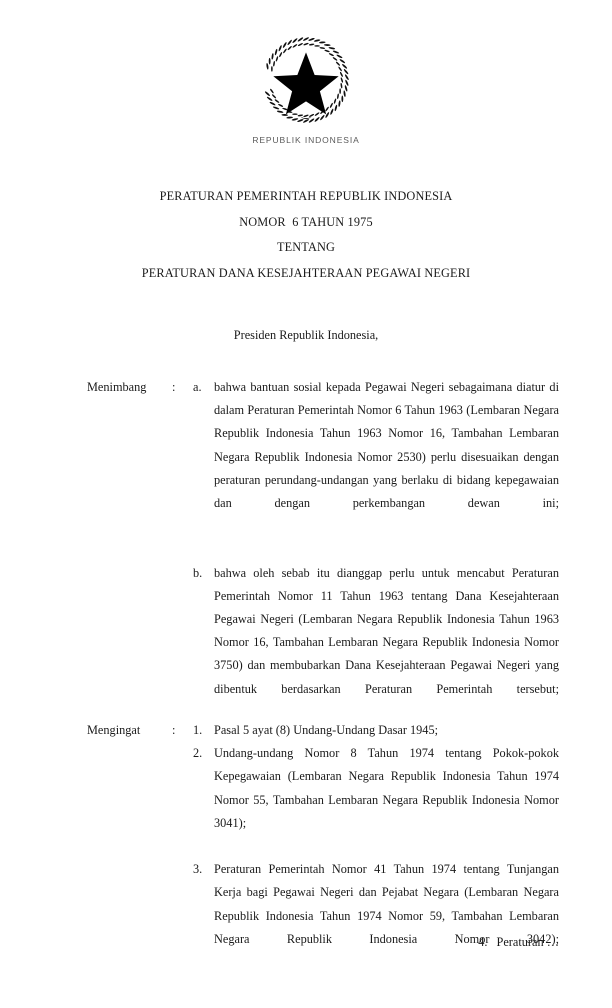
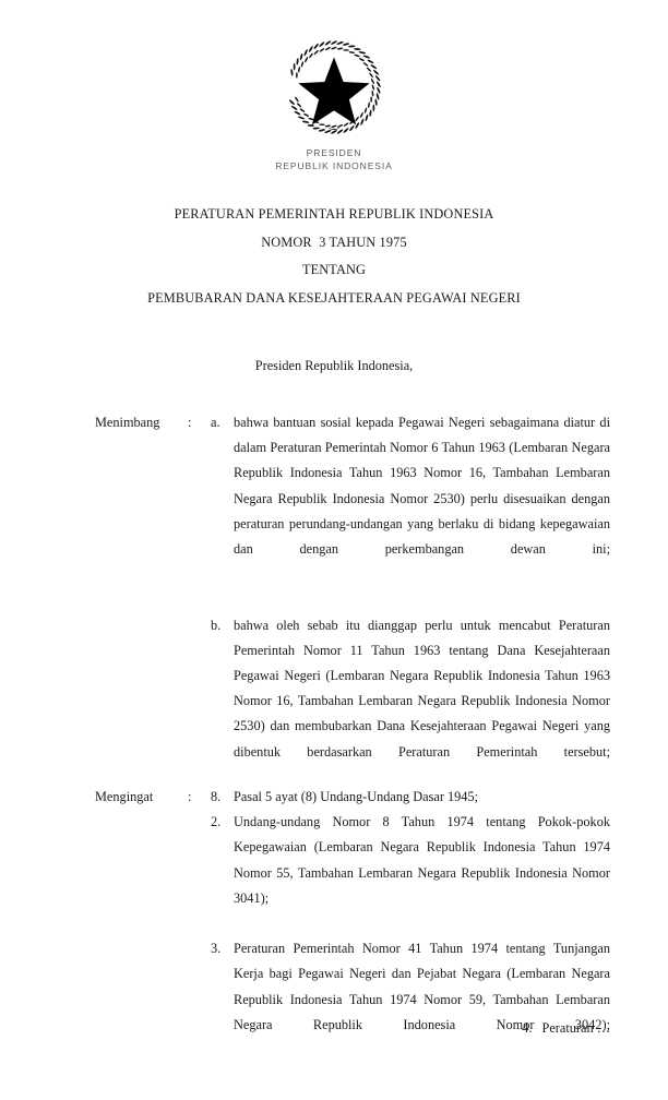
+ PRESIDEN
  REPUBLIK INDONESIA
  PERATURAN PEMERINTAH REPUBLIK INDONESIA
- NOMOR 6 TAHUN 1975
+ NOMOR 3 TAHUN 1975
  TENTANG
- PERATURAN DANA KESEJAHTERAAN PEGAWAI NEGERI
+ PEMBUBARAN DANA KESEJAHTERAAN PEGAWAI NEGERI
  Presiden Republik Indonesia,
  Menimbang
  :
  a.
  bahwa bantuan sosial kepada Pegawai Negeri sebagaimana diatur di dalam Peraturan Pemerintah Nomor 6 Tahun 1963 (Lembaran Negara Republik Indonesia Tahun 1963 Nomor 16, Tambahan Lembaran Negara Republik Indonesia Nomor 2530) perlu disesuaikan dengan peraturan perundang-undangan yang berlaku di bidang kepegawaian dan dengan perkembangan dewan ini;
  b.
- bahwa oleh sebab itu dianggap perlu untuk mencabut Peraturan Pemerintah Nomor 11 Tahun 1963 tentang Dana Kesejahteraan Pegawai Negeri (Lembaran Negara Republik Indonesia Tahun 1963 Nomor 16, Tambahan Lembaran Negara Republik Indonesia Nomor 3750) dan membubarkan Dana Kesejahteraan Pegawai Negeri yang dibentuk berdasarkan Peraturan Pemerintah tersebut;
+ bahwa oleh sebab itu dianggap perlu untuk mencabut Peraturan Pemerintah Nomor 11 Tahun 1963 tentang Dana Kesejahteraan Pegawai Negeri (Lembaran Negara Republik Indonesia Tahun 1963 Nomor 16, Tambahan Lembaran Negara Republik Indonesia Nomor 2530) dan membubarkan Dana Kesejahteraan Pegawai Negeri yang dibentuk berdasarkan Peraturan Pemerintah tersebut;
  Mengingat
  :
- 1.
+ 8.
  Pasal 5 ayat (8) Undang-Undang Dasar 1945;
  2.
  Undang-undang Nomor 8 Tahun 1974 tentang Pokok-pokok Kepegawaian (Lembaran Negara Republik Indonesia Tahun 1974 Nomor 55, Tambahan Lembaran Negara Republik Indonesia Nomor 3041);
  3.
  Peraturan Pemerintah Nomor 41 Tahun 1974 tentang Tunjangan Kerja bagi Pegawai Negeri dan Pejabat Negara (Lembaran Negara Republik Indonesia Tahun 1974 Nomor 59, Tambahan Lembaran Negara Republik Indonesia Nomor 3042);
  4. Peraturan …
